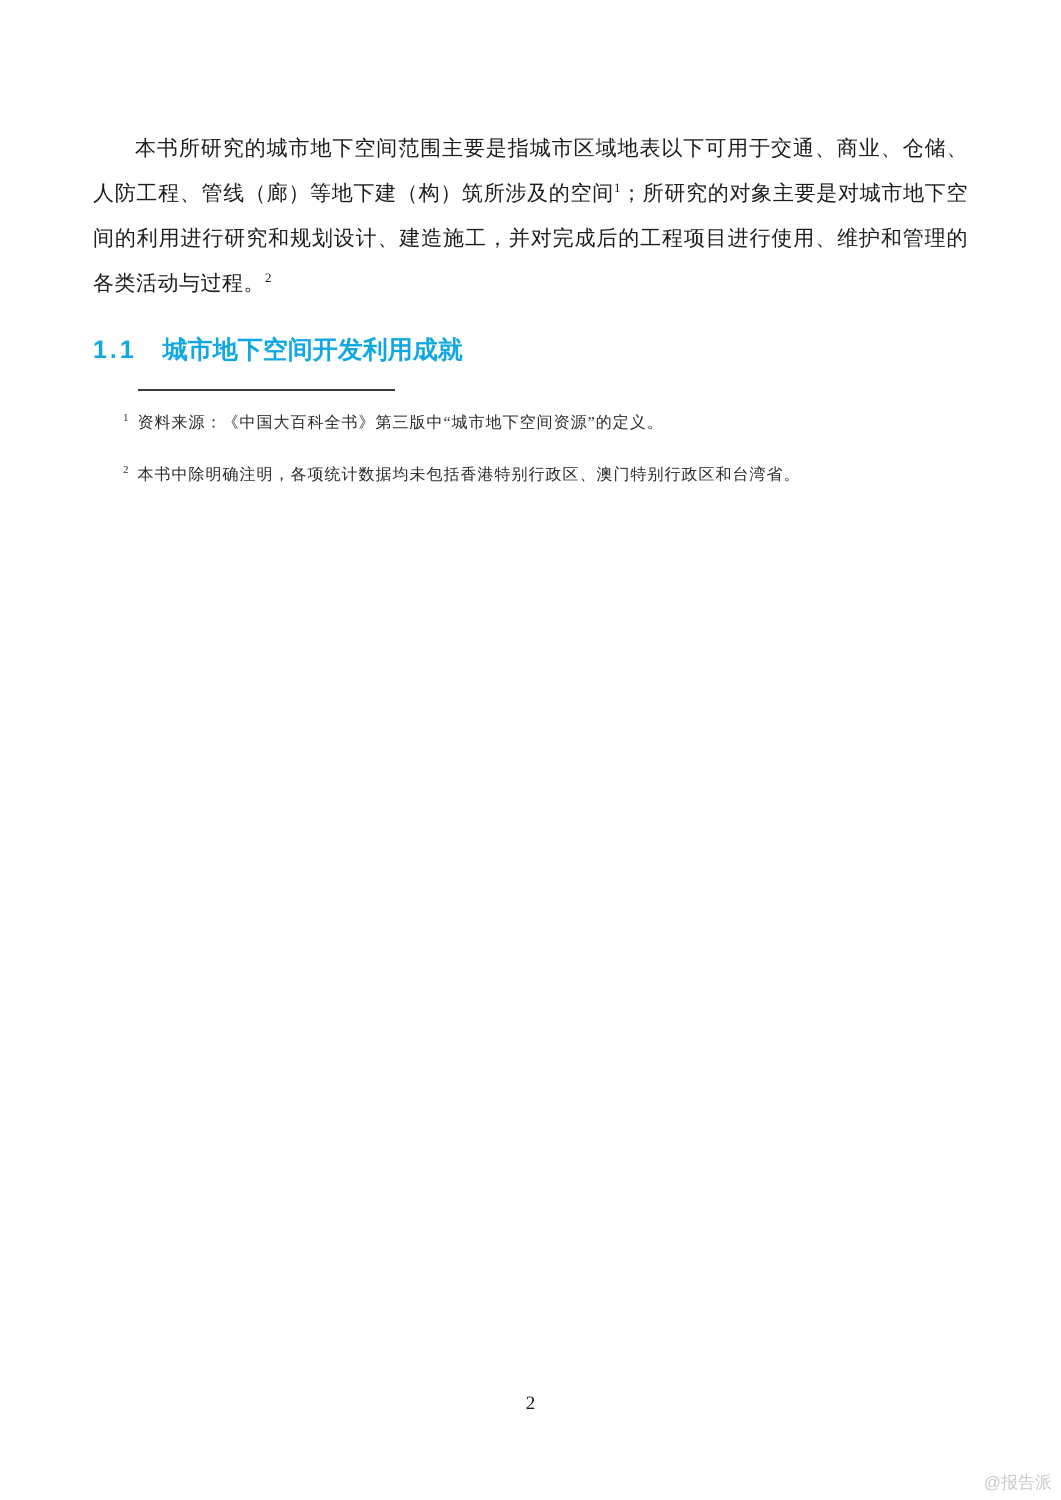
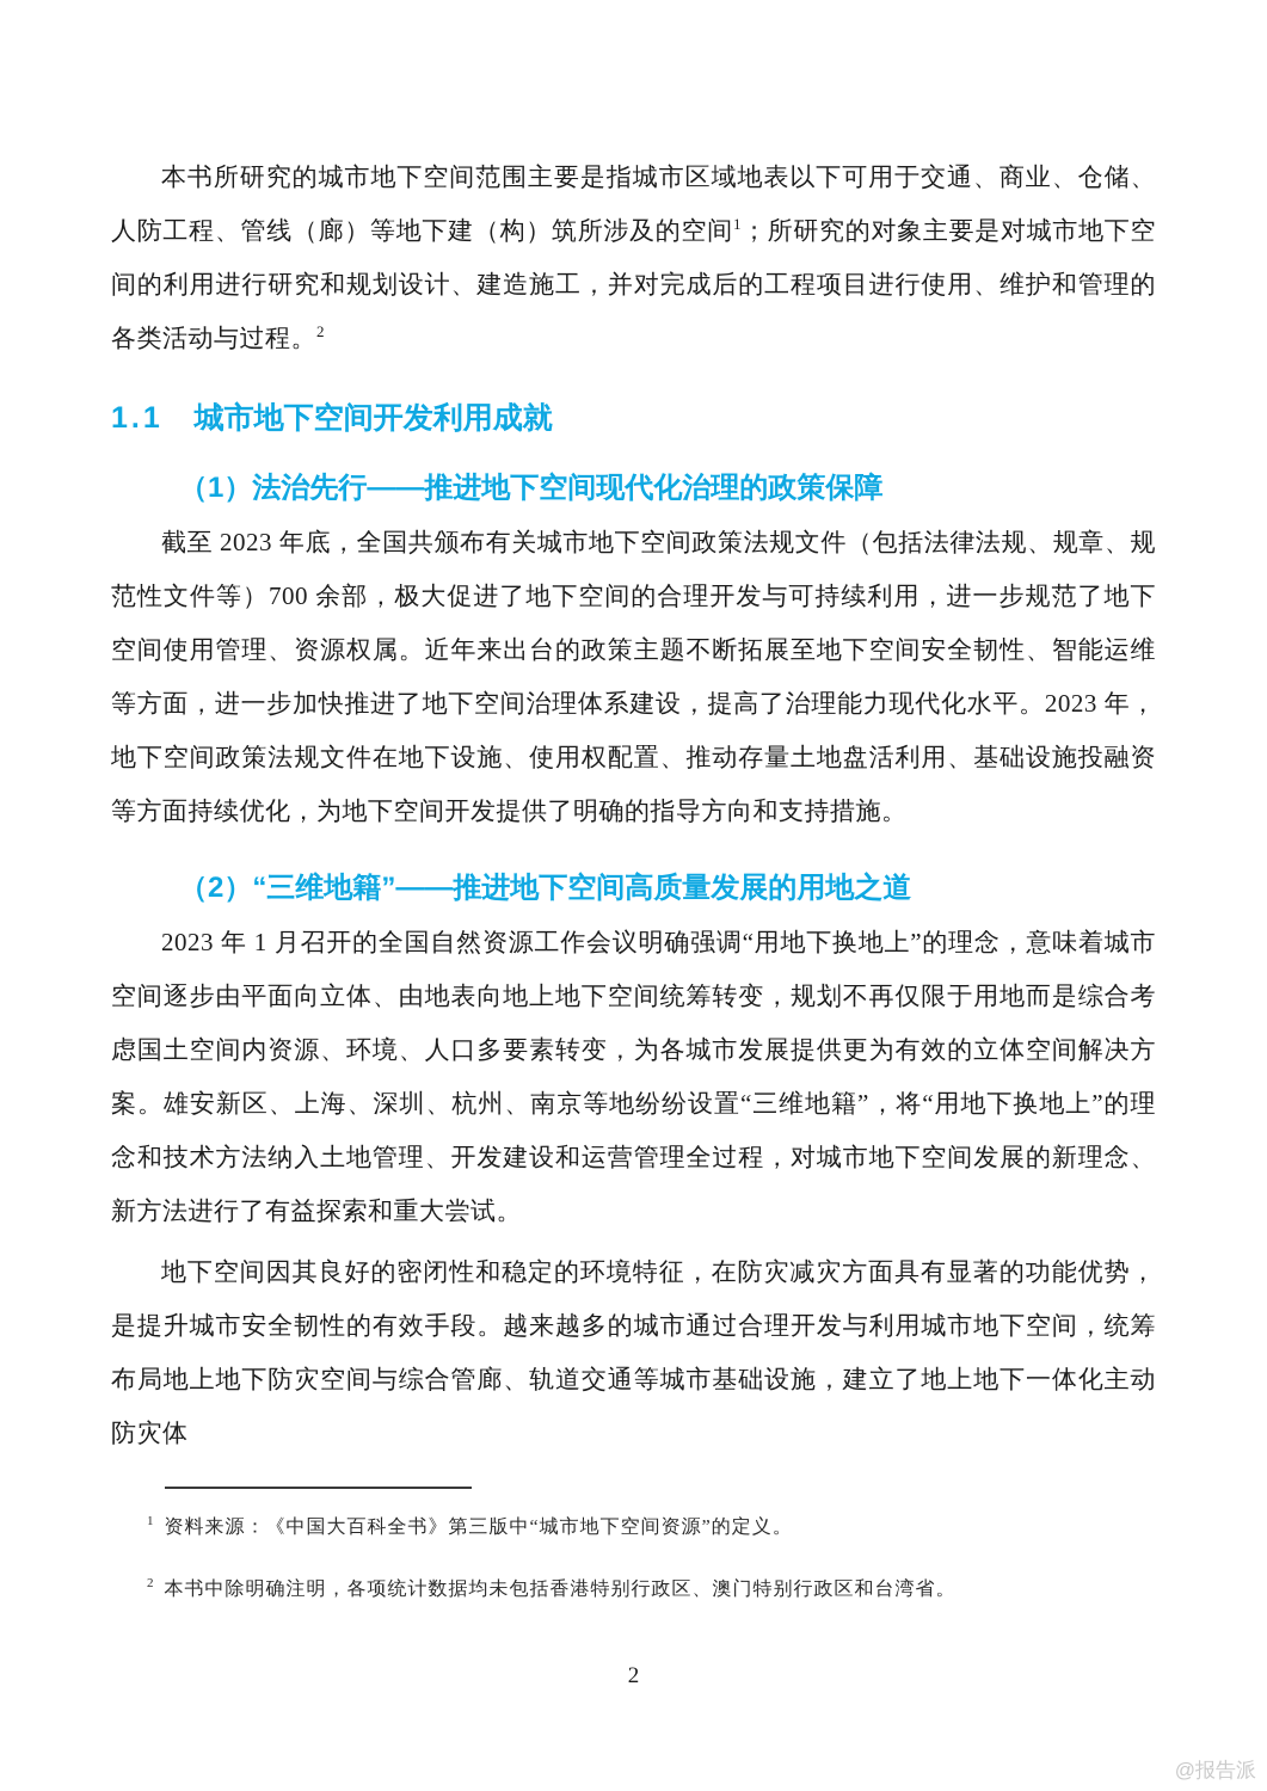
  本书所研究的城市地下空间范围主要是指城市区域地表以下可用于交通、商业、仓储、人防工程、管线（廊）等地下建（构）筑所涉及的空间1；所研究的对象主要是对城市地下空间的利用进行研究和规划设计、建造施工，并对完成后的工程项目进行使用、维护和管理的各类活动与过程。2
  1.1 城市地下空间开发利用成就
+ （1）法治先行——推进地下空间现代化治理的政策保障
+ 截至 2023 年底，全国共颁布有关城市地下空间政策法规文件（包括法律法规、规章、规范性文件等）700 余部，极大促进了地下空间的合理开发与可持续利用，进一步规范了地下空间使用管理、资源权属。近年来出台的政策主题不断拓展至地下空间安全韧性、智能运维等方面，进一步加快推进了地下空间治理体系建设，提高了治理能力现代化水平。2023 年，地下空间政策法规文件在地下设施、使用权配置、推动存量土地盘活利用、基础设施投融资等方面持续优化，为地下空间开发提供了明确的指导方向和支持措施。
+ （2）“三维地籍”——推进地下空间高质量发展的用地之道
+ 2023 年 1 月召开的全国自然资源工作会议明确强调“用地下换地上”的理念，意味着城市空间逐步由平面向立体、由地表向地上地下空间统筹转变，规划不再仅限于用地而是综合考虑国土空间内资源、环境、人口多要素转变，为各城市发展提供更为有效的立体空间解决方案。雄安新区、上海、深圳、杭州、南京等地纷纷设置“三维地籍”，将“用地下换地上”的理念和技术方法纳入土地管理、开发建设和运营管理全过程，对城市地下空间发展的新理念、新方法进行了有益探索和重大尝试。
+ 地下空间因其良好的密闭性和稳定的环境特征，在防灾减灾方面具有显著的功能优势，是提升城市安全韧性的有效手段。越来越多的城市通过合理开发与利用城市地下空间，统筹布局地上地下防灾空间与综合管廊、轨道交通等城市基础设施，建立了地上地下一体化主动防灾体
  1 资料来源：《中国大百科全书》第三版中“城市地下空间资源”的定义。
  2 本书中除明确注明，各项统计数据均未包括香港特别行政区、澳门特别行政区和台湾省。
  2
  @报告派
